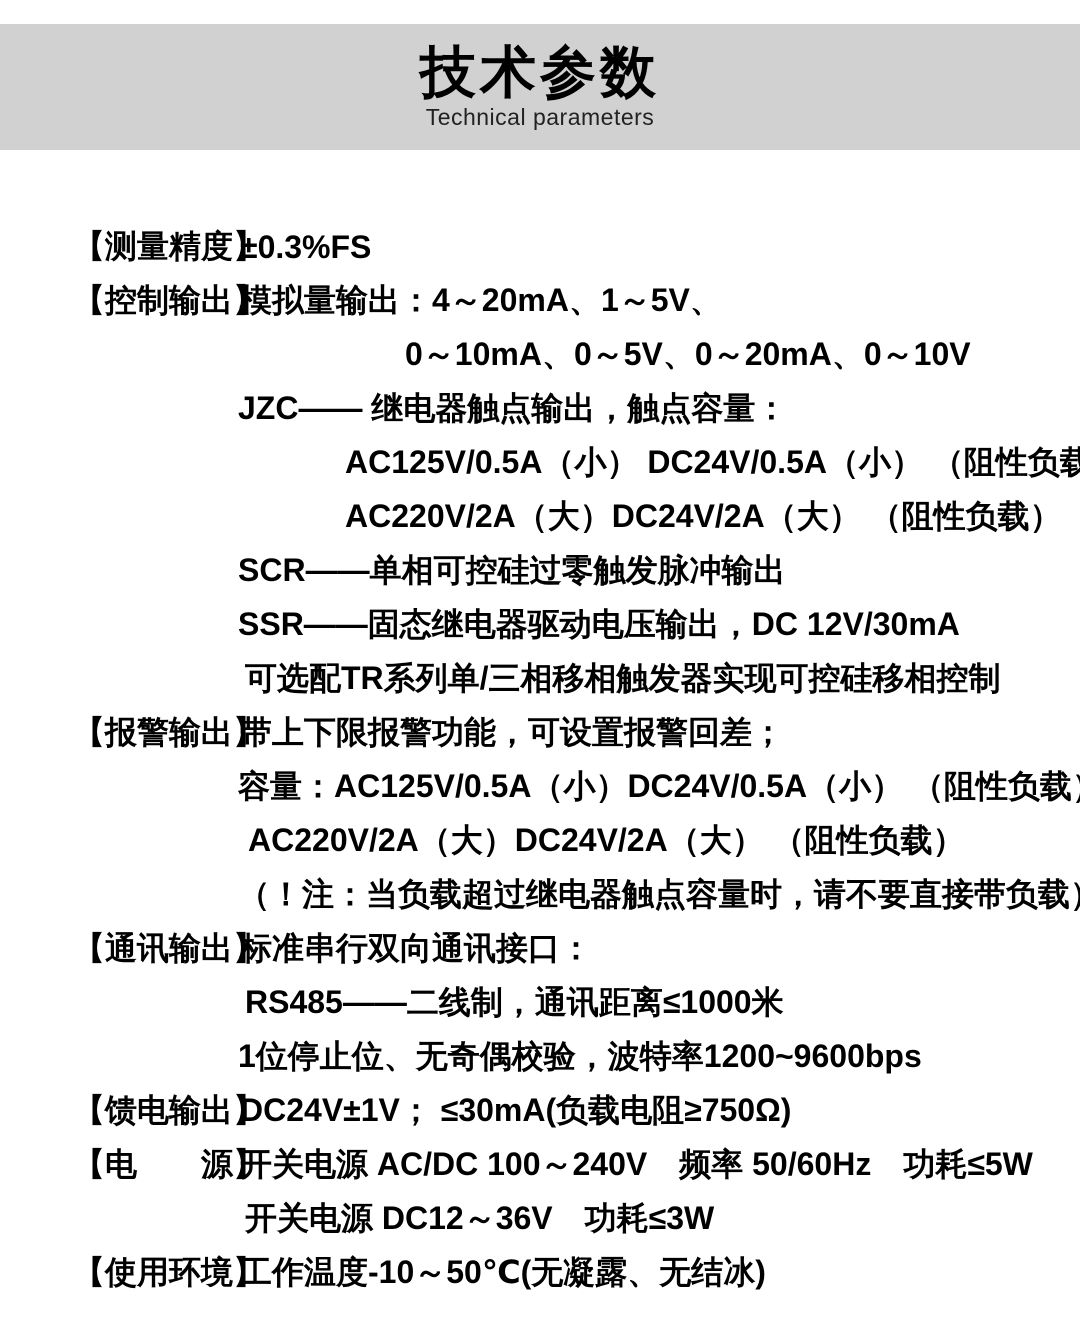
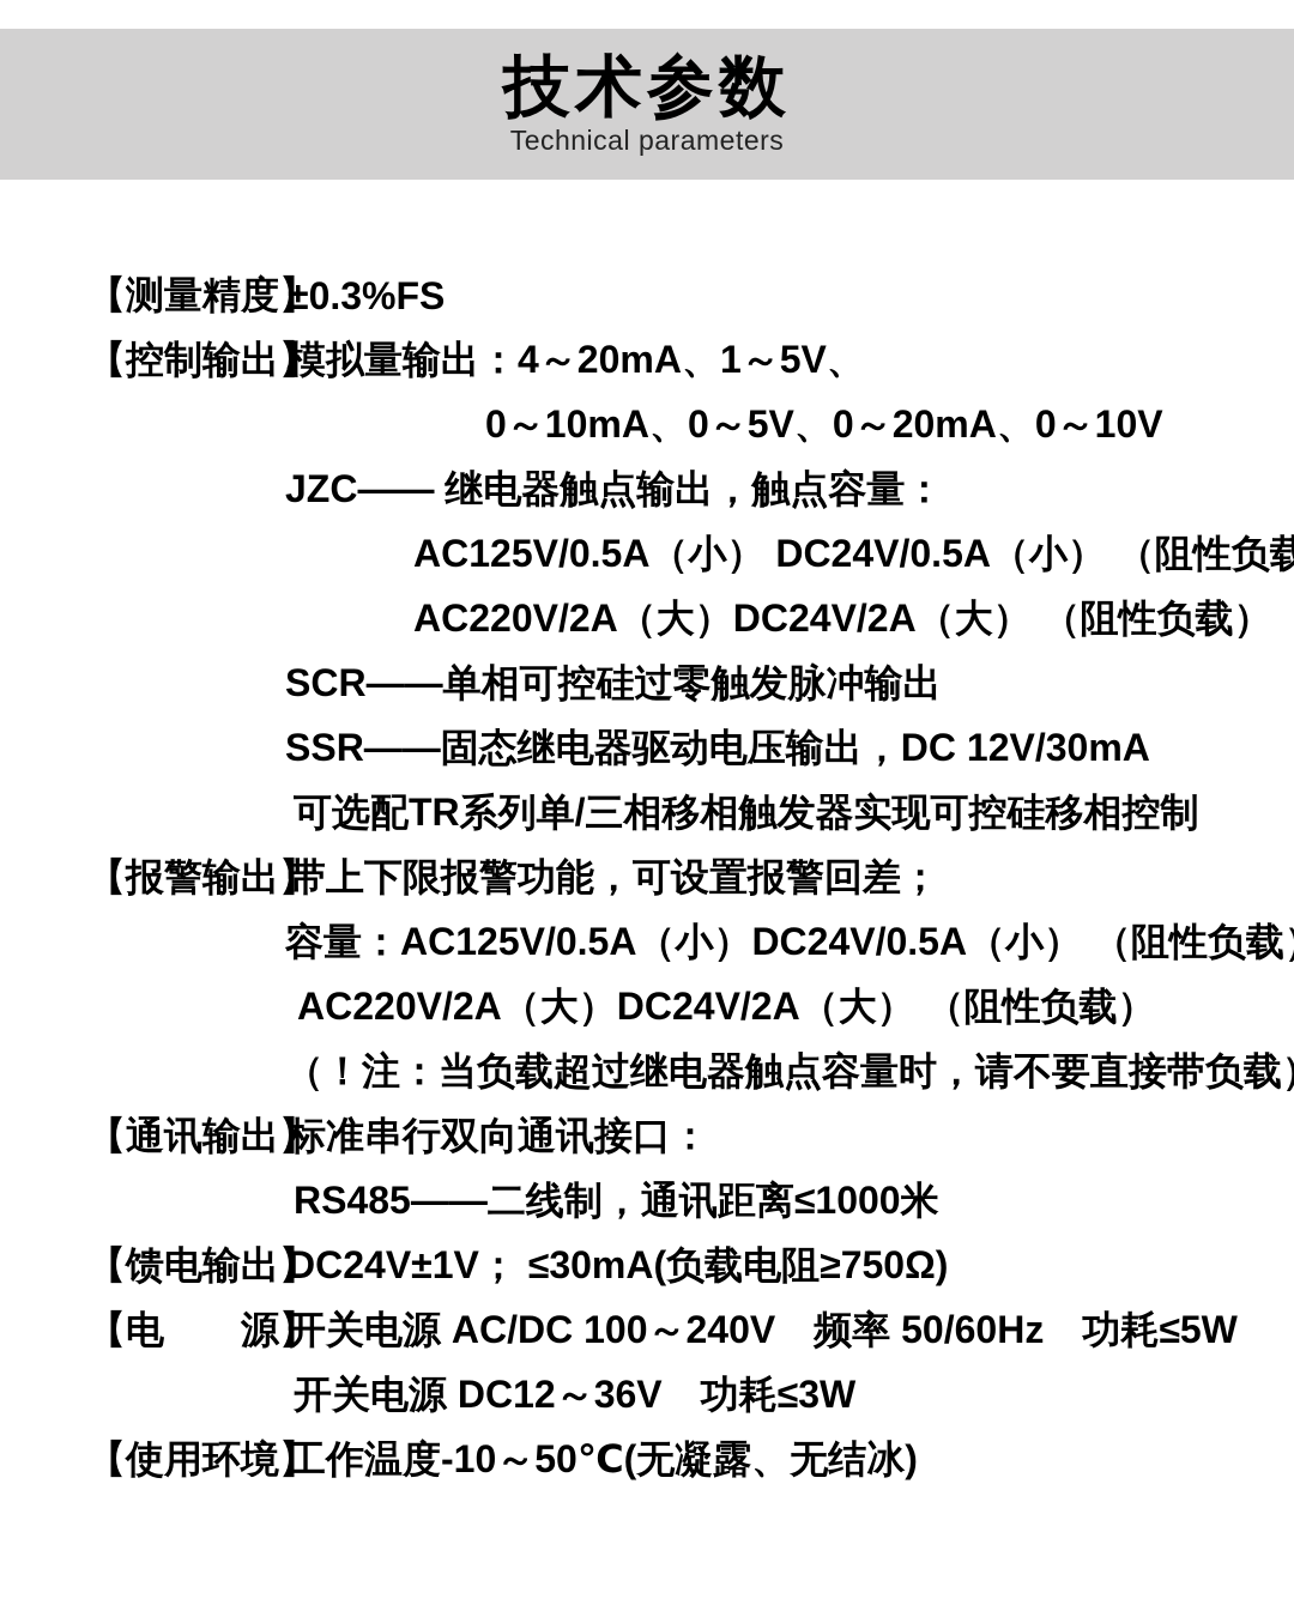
  技术参数
  Technical parameters
  【测量精度
  ±0.3%FS
  【控制输出
  模拟量输出：4～20mA、1～5V、
  0～10mA、0～5V、0～20mA、0～10V
  JZC—— 继电器触点输出，触点容量：
  AC125V/0.5A（小） DC24V/0.5A（小） （阻性负载
  AC220V/2A（大）DC24V/2A（大） （阻性负载）
  SCR——单相可控硅过零触发脉冲输出
  SSR——固态继电器驱动电压输出，DC 12V/30mA
  可选配TR系列单/三相移相触发器实现可控硅移相控制
  【报警输出
  带上下限报警功能，可设置报警回差；
  容量：AC125V/0.5A（小）DC24V/0.5A（小） （阻性负载
  AC220V/2A（大）DC24V/2A（大） （阻性负载）
  （！注：当负载超过继电器触点容量时，请不要直接带负载
  【通讯输出
  标准串行双向通讯接口：
  RS485——二线制，通讯距离≤1000米
- 1位停止位、无奇偶校验，波特率1200~9600bps
  【馈电输出
  DC24V±1V； ≤30mA(负载电阻≥750Ω)
  【电 源
  开关电源 AC/DC 100～240V 频率 50/60Hz 功耗≤5W
  开关电源 DC12～36V 功耗≤3W
  【使用环境
  工作温度-10～50℃(无凝露、无结冰)
